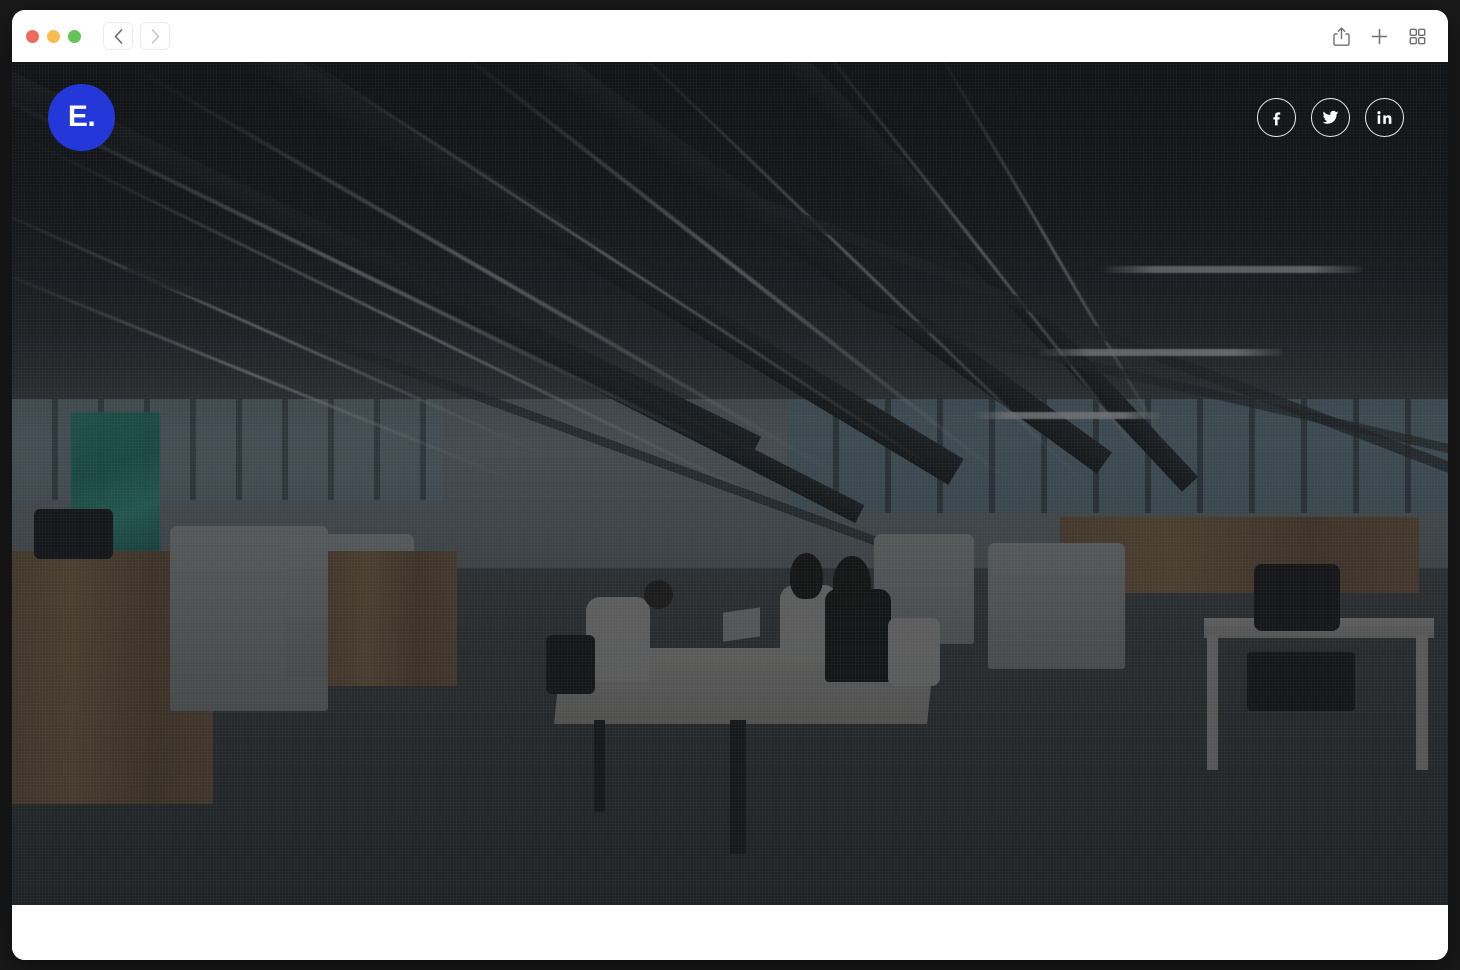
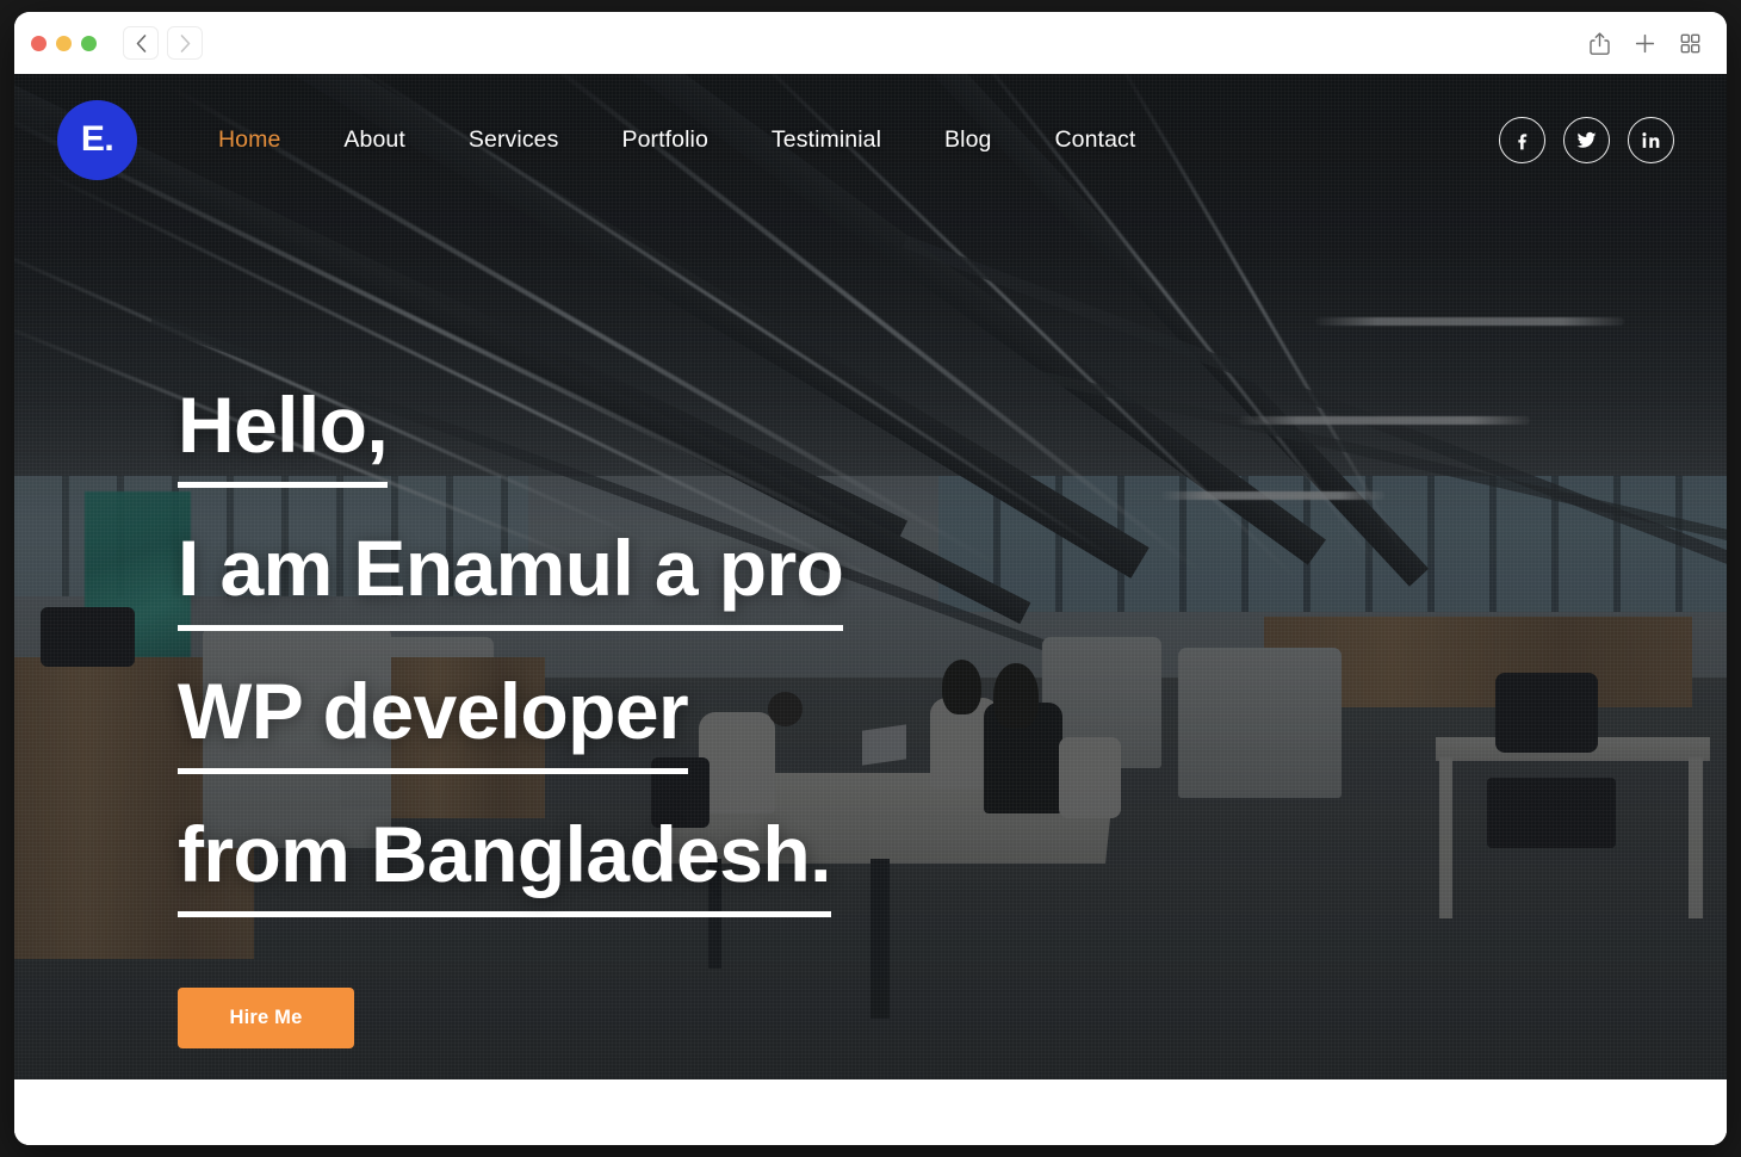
  E.
+ Home
+ About
+ Services
+ Portfolio
+ Testiminial
+ Blog
+ Contact
+ Hello,
+ I am Enamul a pro
+ WP developer
+ from Bangladesh.
+ Hire Me
